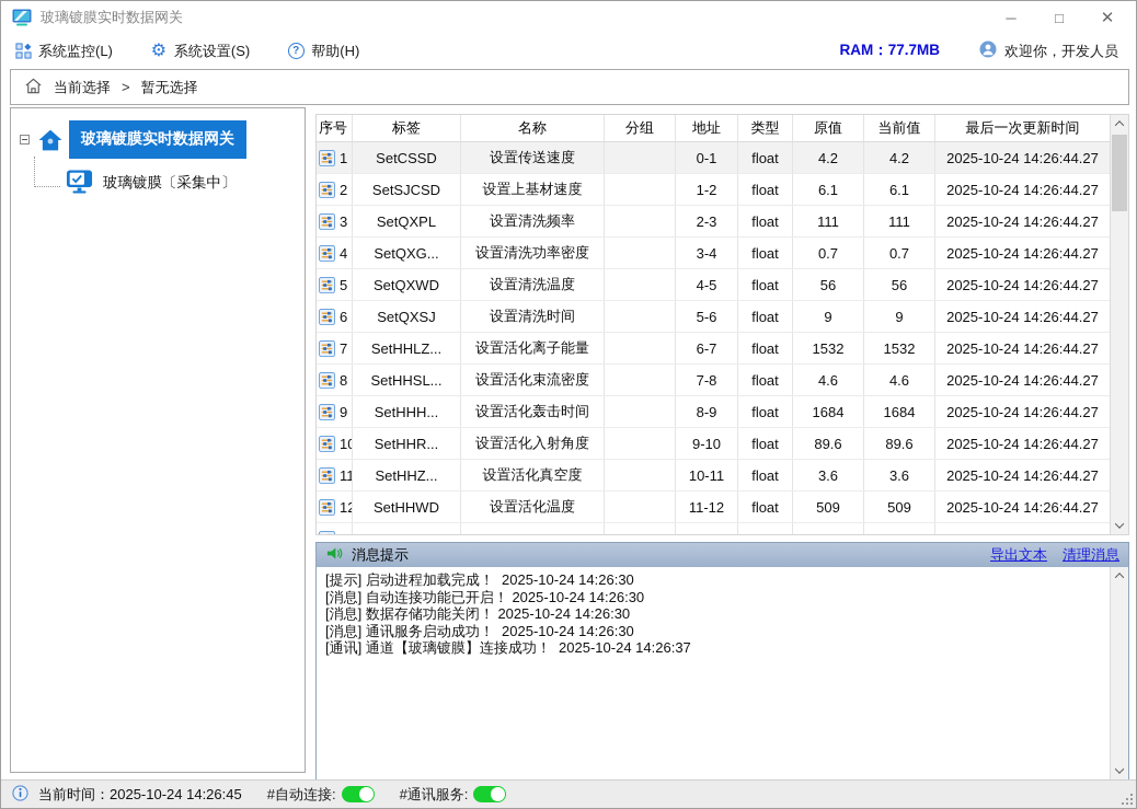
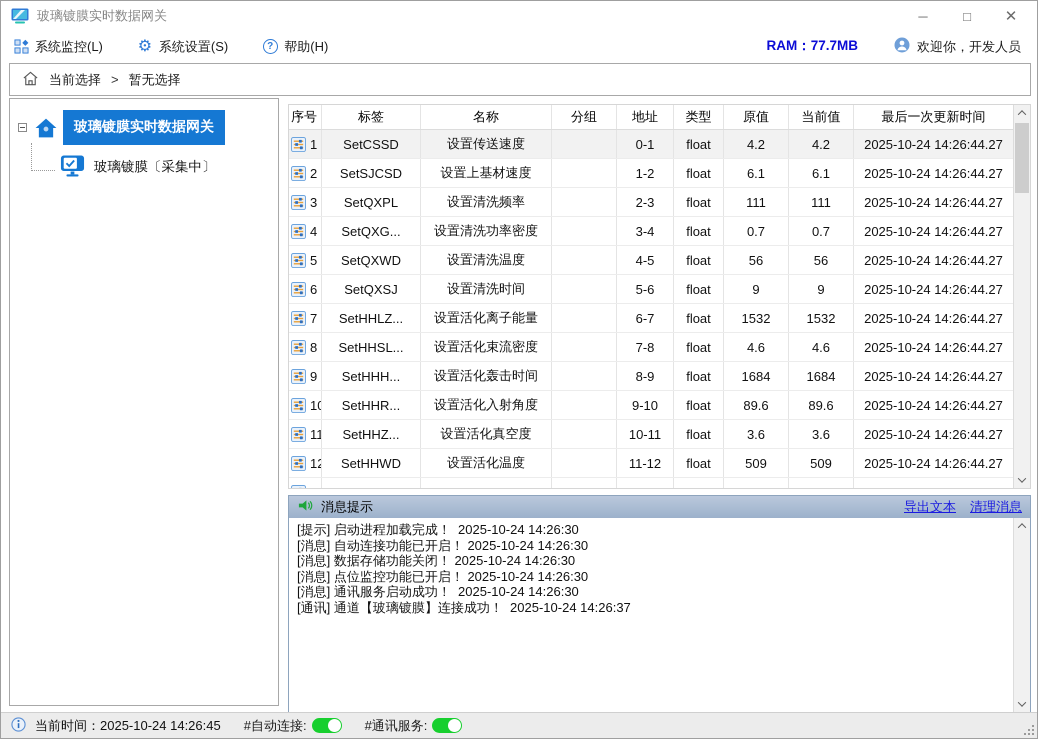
  玻璃镀膜实时数据网关
  ─
  □
  ✕
  系统监控(L)
  ⚙
  系统设置(S)
  ?
  帮助(H)
  RAM：77.7MB
  欢迎你，开发人员
  当前选择
  >
  暂无选择
  玻璃镀膜实时数据网关
  玻璃镀膜〔采集中〕
  序号
  标签
  名称
  分组
  地址
  类型
  原值
  当前值
  最后一次更新时间
  1
  SetCSSD
  设置传送速度
  0-1
  float
  4.2
  4.2
  2025-10-24 14:26:44.27
  2
  SetSJCSD
  设置上基材速度
  1-2
  float
  6.1
  6.1
  2025-10-24 14:26:44.27
  3
  SetQXPL
  设置清洗频率
  2-3
  float
  111
  111
  2025-10-24 14:26:44.27
  4
  SetQXG...
  设置清洗功率密度
  3-4
  float
  0.7
  0.7
  2025-10-24 14:26:44.27
  5
  SetQXWD
  设置清洗温度
  4-5
  float
  56
  56
  2025-10-24 14:26:44.27
  6
  SetQXSJ
  设置清洗时间
  5-6
  float
  9
  9
  2025-10-24 14:26:44.27
  7
  SetHHLZ...
  设置活化离子能量
  6-7
  float
  1532
  1532
  2025-10-24 14:26:44.27
  8
  SetHHSL...
  设置活化束流密度
  7-8
  float
  4.6
  4.6
  2025-10-24 14:26:44.27
  9
  SetHHH...
  设置活化轰击时间
  8-9
  float
  1684
  1684
  2025-10-24 14:26:44.27
  10
  SetHHR...
  设置活化入射角度
  9-10
  float
  89.6
  89.6
  2025-10-24 14:26:44.27
  11
  SetHHZ...
  设置活化真空度
  10-11
  float
  3.6
  3.6
  2025-10-24 14:26:44.27
  12
  SetHHWD
  设置活化温度
  11-12
  float
  509
  509
  2025-10-24 14:26:44.27
  消息提示
  导出文本
  清理消息
  [提示] 启动进程加载完成！ 2025-10-24 14:26:30
  [消息] 自动连接功能已开启！ 2025-10-24 14:26:30
  [消息] 数据存储功能关闭！ 2025-10-24 14:26:30
+ [消息] 点位监控功能已开启！ 2025-10-24 14:26:30
  [消息] 通讯服务启动成功！ 2025-10-24 14:26:30
  [通讯] 通道【玻璃镀膜】连接成功！ 2025-10-24 14:26:37
  当前时间：2025-10-24 14:26:45
  #自动连接:
  #通讯服务:
